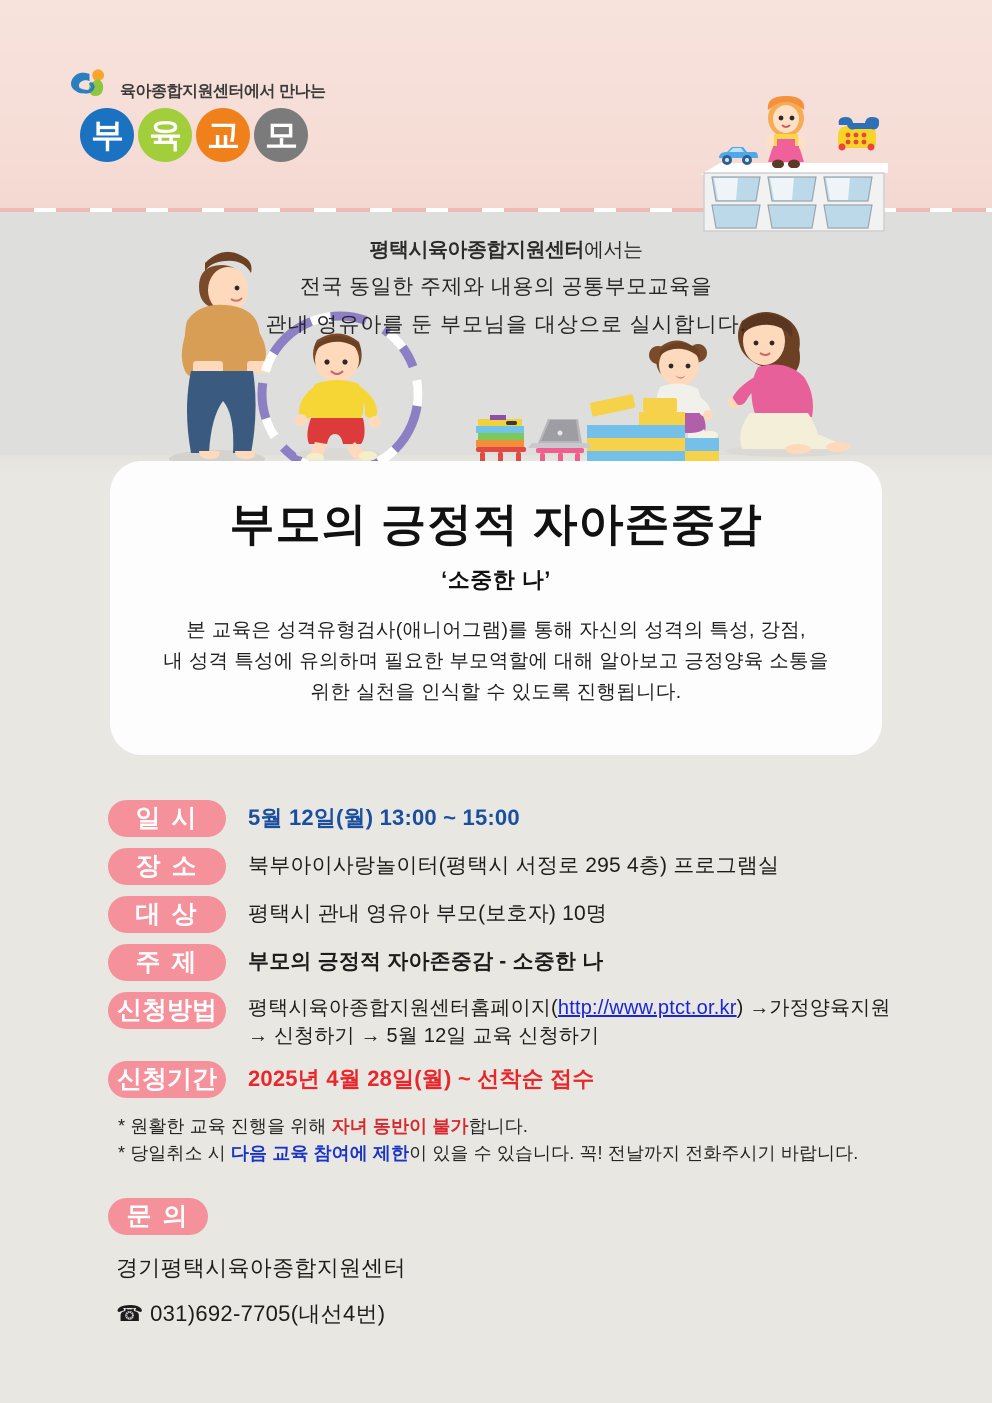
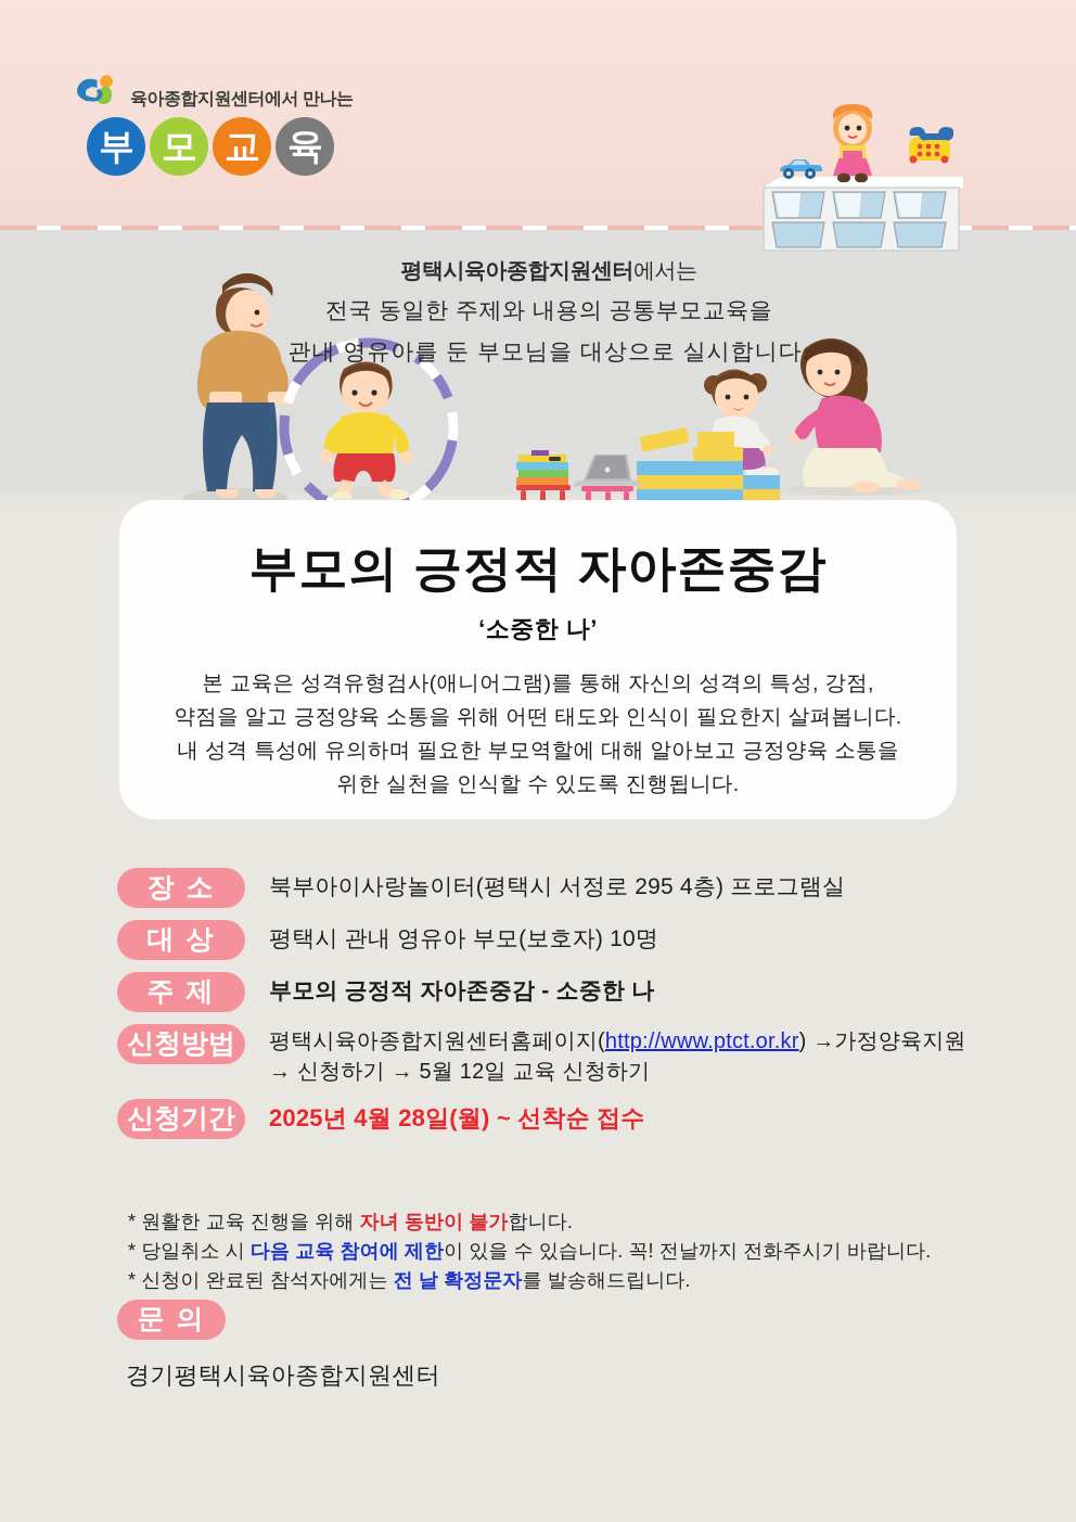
  육아종합지원센터에서 만나는
  부
- 육
+ 모
  교
- 모
+ 육
  평택시육아종합지원센터에서는
  전국 동일한 주제와 내용의 공통부모교육을
  관내 영유아를 둔 부모님을 대상으로 실시합니다.
  부모의 긍정적 자아존중감
  ‘소중한 나’
  본 교육은 성격유형검사(애니어그램)를 통해 자신의 성격의 특성, 강점,
+ 약점을 알고 긍정양육 소통을 위해 어떤 태도와 인식이 필요한지 살펴봅니다.
  내 성격 특성에 유의하며 필요한 부모역할에 대해 알아보고 긍정양육 소통을
  위한 실천을 인식할 수 있도록 진행됩니다.
- 일 시
- 5월 12일(월) 13:00 ~ 15:00
  장 소
  북부아이사랑놀이터(평택시 서정로 295 4층) 프로그램실
  대 상
  평택시 관내 영유아 부모(보호자) 10명
  주 제
  부모의 긍정적 자아존중감 - 소중한 나
  신청방법
  평택시육아종합지원센터홈페이지(http://www.ptct.or.kr) →가정양육지원
  → 신청하기 → 5월 12일 교육 신청하기
  신청기간
  2025년 4월 28일(월) ~ 선착순 접수
  * 원활한 교육 진행을 위해 자녀 동반이 불가합니다.
  * 당일취소 시 다음 교육 참여에 제한이 있을 수 있습니다. 꼭! 전날까지 전화주시기 바랍니다.
+ * 신청이 완료된 참석자에게는 전 날 확정문자를 발송해드립니다.
  문 의
  경기평택시육아종합지원센터
- ☎ 031)692-7705(내선4번)
